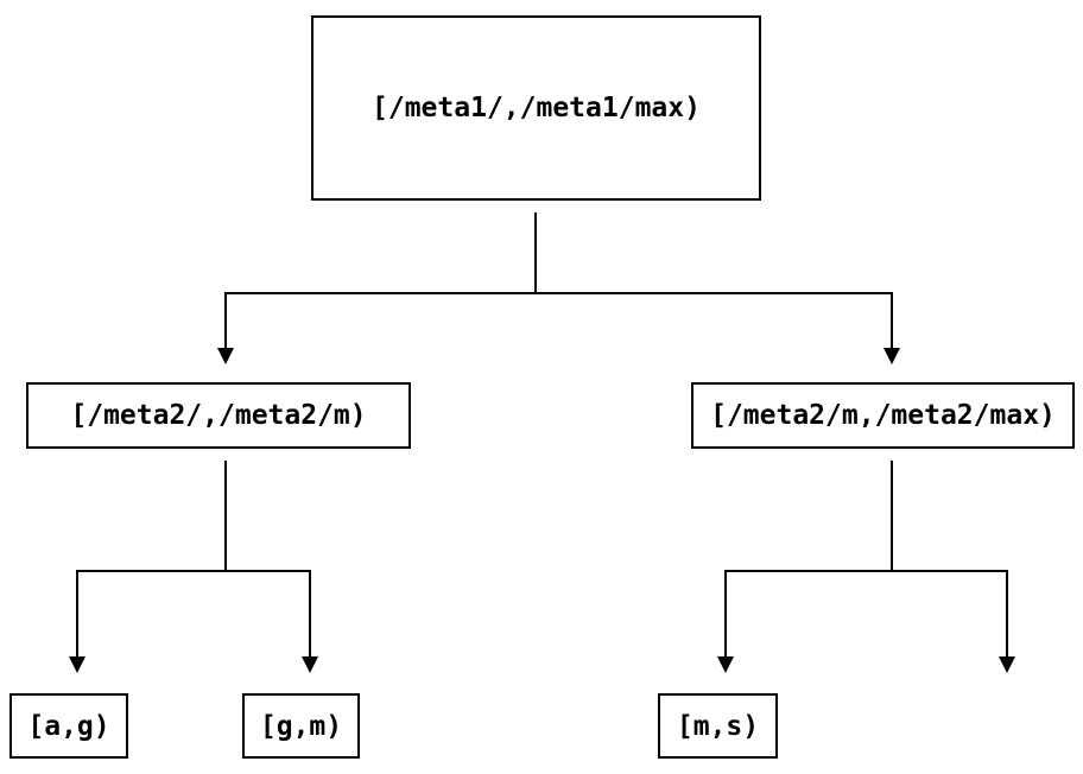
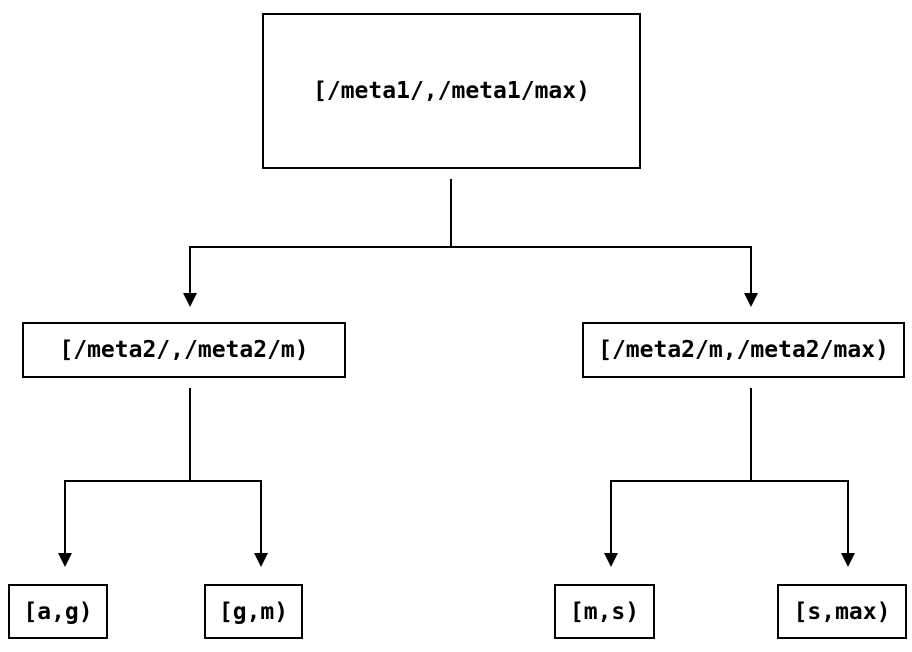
  [/meta1/,/meta1/max)
  [/meta2/,/meta2/m)
  [/meta2/m,/meta2/max)
  [a,g)
  [g,m)
  [m,s)
+ [s,max)
